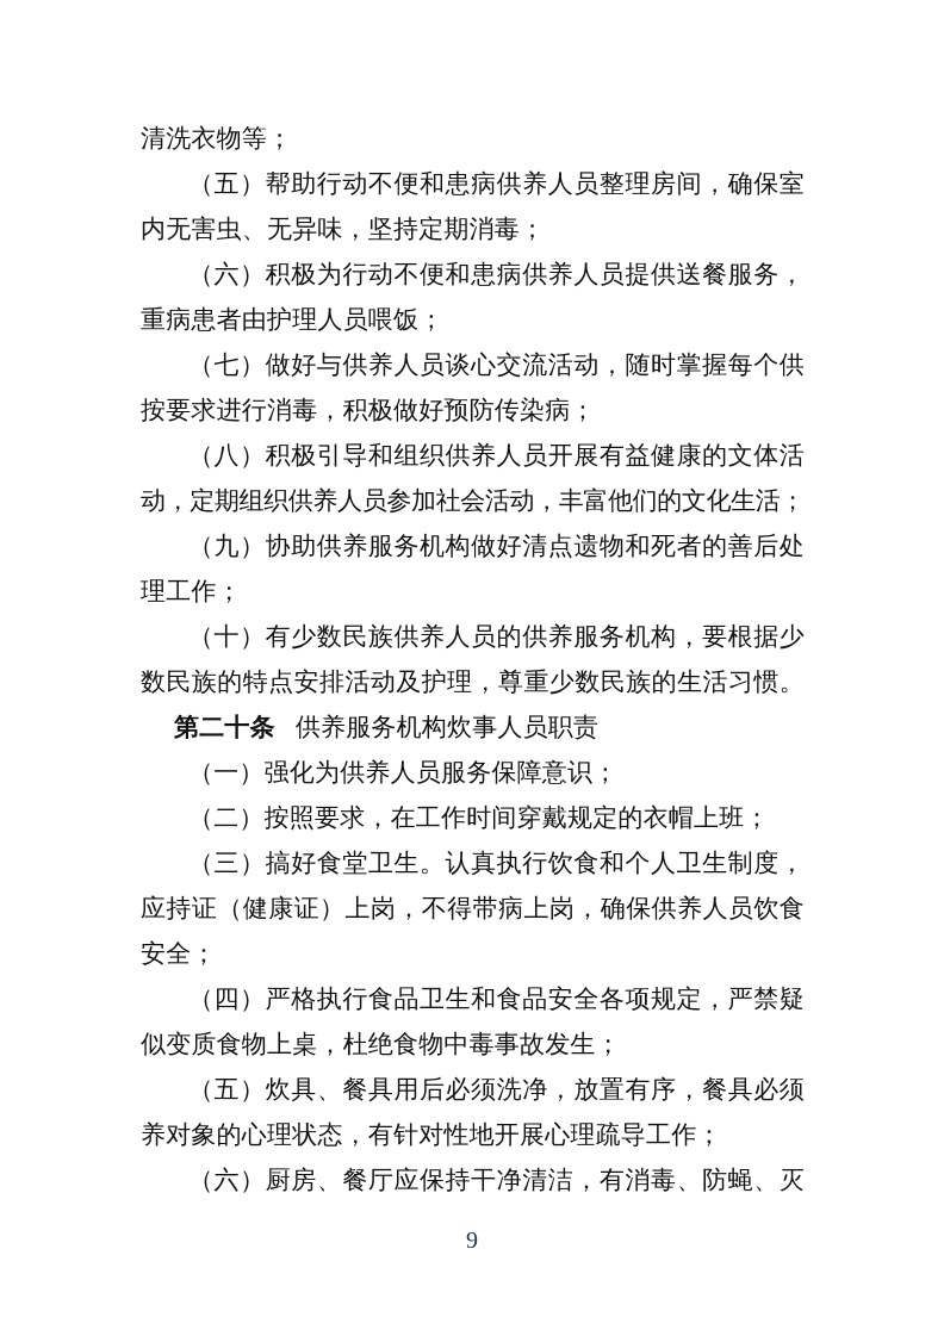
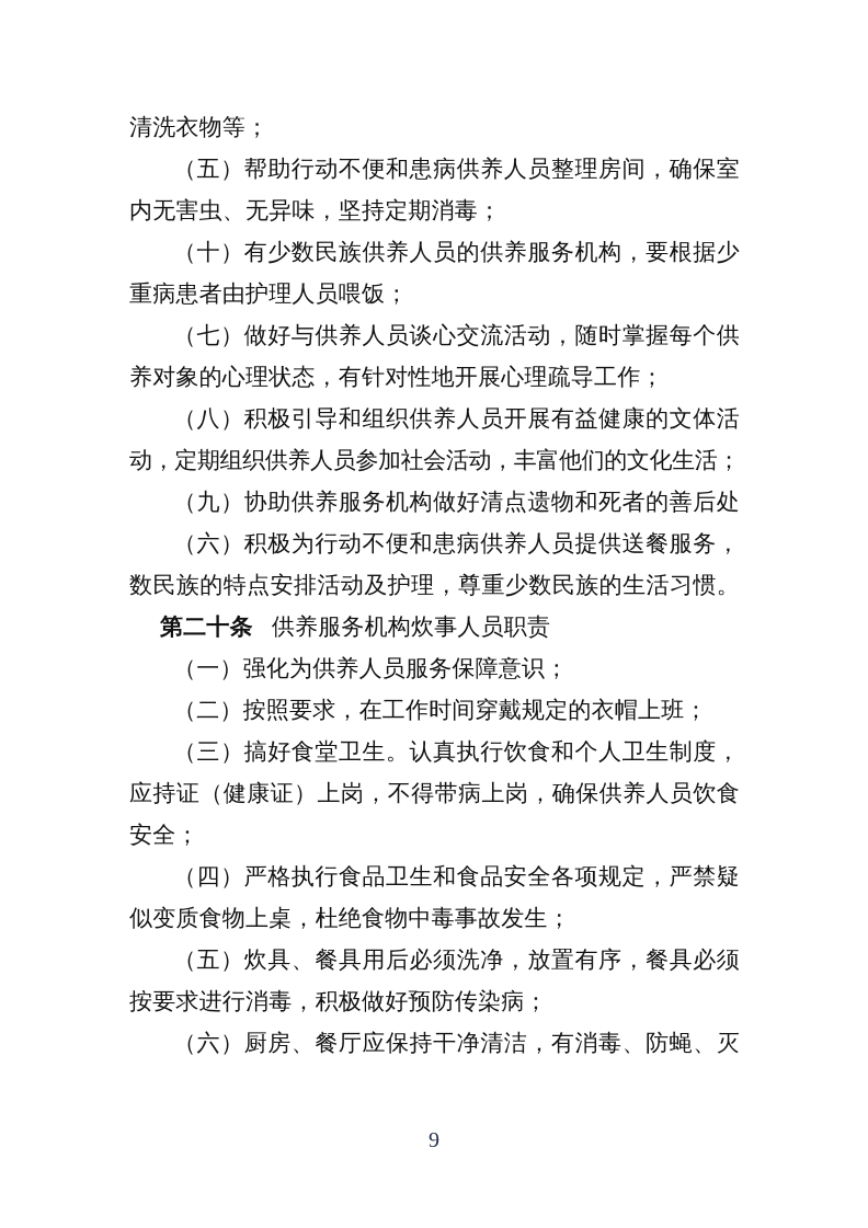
  清洗衣物等；
  （五）帮助行动不便和患病供养人员整理房间，确保室
  内无害虫、无异味，坚持定期消毒；
- （六）积极为行动不便和患病供养人员提供送餐服务，
+ （十）有少数民族供养人员的供养服务机构，要根据少
  重病患者由护理人员喂饭；
  （七）做好与供养人员谈心交流活动，随时掌握每个供
- 按要求进行消毒，积极做好预防传染病；
+ 养对象的心理状态，有针对性地开展心理疏导工作；
  （八）积极引导和组织供养人员开展有益健康的文体活
  动，定期组织供养人员参加社会活动，丰富他们的文化生活；
  （九）协助供养服务机构做好清点遗物和死者的善后处
- 理工作；
- （十）有少数民族供养人员的供养服务机构，要根据少
+ （六）积极为行动不便和患病供养人员提供送餐服务，
  数民族的特点安排活动及护理，尊重少数民族的生活习惯。
  第二十条 供养服务机构炊事人员职责
  （一）强化为供养人员服务保障意识；
  （二）按照要求，在工作时间穿戴规定的衣帽上班；
  （三）搞好食堂卫生。认真执行饮食和个人卫生制度，
  应持证（健康证）上岗，不得带病上岗，确保供养人员饮食
  安全；
  （四）严格执行食品卫生和食品安全各项规定，严禁疑
  似变质食物上桌，杜绝食物中毒事故发生；
  （五）炊具、餐具用后必须洗净，放置有序，餐具必须
- 养对象的心理状态，有针对性地开展心理疏导工作；
+ 按要求进行消毒，积极做好预防传染病；
  （六）厨房、餐厅应保持干净清洁，有消毒、防蝇、灭
  9
